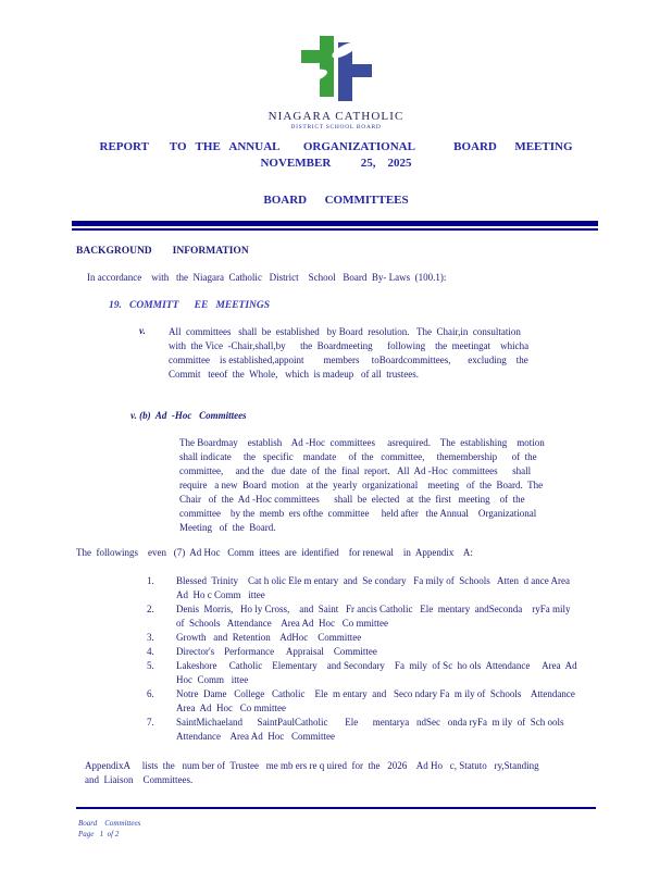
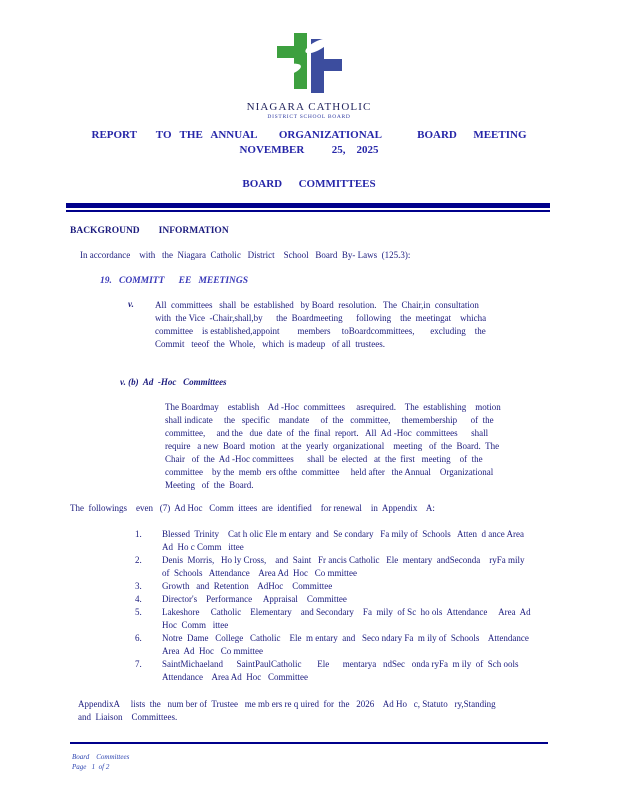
  NIAGARA CATHOLIC
  REPORT TO THE ANNUAL ORGANIZATIONAL BOARD MEETING
  NOVEMBER 25, 2025
  BOARD COMMITTEES
  BACKGROUND INFORMATION
- In accordance with the Niagara Catholic District School Board By- Laws (100.1):
+ In accordance with the Niagara Catholic District School Board By- Laws (125.3):
  19. COMMITT EE MEETINGS
  v.
  All committees shall be established by Board resolution. The Chair,in consultation
  with the Vice -Chair,shall,by the Boardmeeting following the meetingat whicha
  committee is established,appoint members toBoardcommittees, excluding the
  Commit teeof the Whole, which is madeup of all trustees.
  v. (b) Ad -Hoc Committees
  The Boardmay establish Ad -Hoc committees asrequired. The establishing motion
  shall indicate the specific mandate of the committee, themembership of the
  committee, and the due date of the final report. All Ad -Hoc committees shall
  require a new Board motion at the yearly organizational meeting of the Board. The
  Chair of the Ad -Hoc committees shall be elected at the first meeting of the
  committee by the memb ers ofthe committee held after the Annual Organizational
  Meeting of the Board.
  The followings even (7) Ad Hoc Comm ittees are identified for renewal in Appendix A:
  1.
  Blessed Trinity Cat h olic Ele m entary and Se condary Fa mily of Schools Atten d ance Area
  Ad Ho c Comm ittee
  2.
  Denis Morris, Ho ly Cross, and Saint Fr ancis Catholic Ele mentary andSeconda ryFa mily
  of Schools Attendance Area Ad Hoc Co mmittee
  3.
  Growth and Retention AdHoc Committee
  4.
  Director's Performance Appraisal Committee
  5.
  Lakeshore Catholic Elementary and Secondary Fa mily of Sc ho ols Attendance Area Ad
  Hoc Comm ittee
  6.
  Notre Dame College Catholic Ele m entary and Seco ndary Fa m ily of Schools Attendance
  Area Ad Hoc Co mmittee
  7.
  SaintMichaeland SaintPaulCatholic Ele mentarya ndSec onda ryFa m ily of Sch ools
  Attendance Area Ad Hoc Committee
  AppendixA lists the num ber of Trustee me mb ers re q uired for the 2026 Ad Ho c, Statuto ry,Standing
  and Liaison Committees.
  Board Committees
  Page 1 of 2
